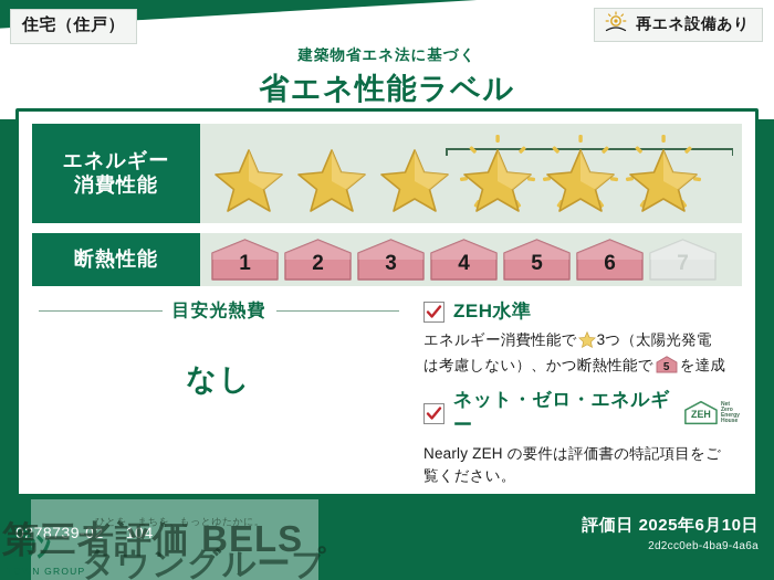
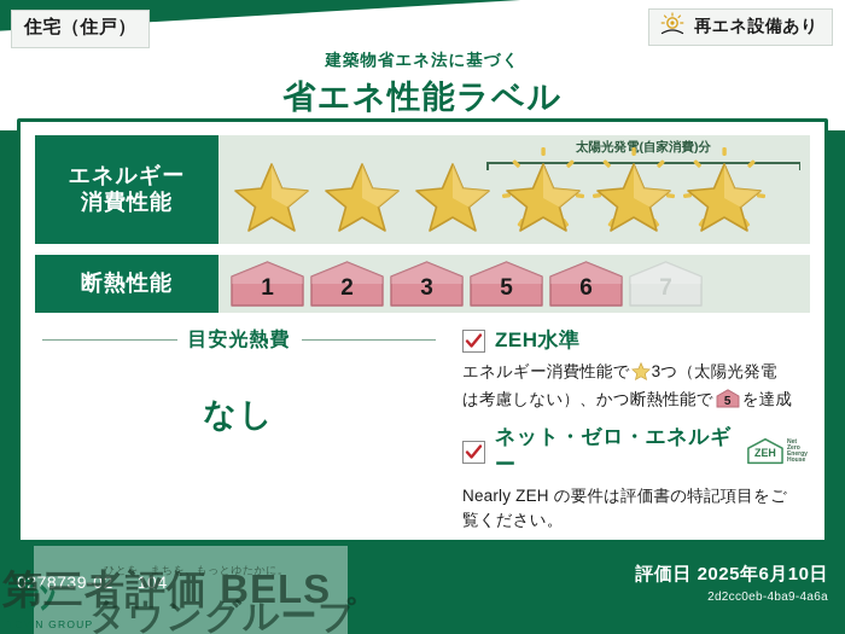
  住宅（住戸）
  再エネ設備あり
  建築物省エネ法に基づく
  省エネ性能ラベル
  エネルギー
  消費性能
+ 太陽光発電(自家消費)分
  断熱性能
  1
  2
  3
- 4
  5
  6
  7
  目安光熱費
  なし
  ZEH水準
  エネルギー消費性能で 3つ（太陽光発電
  は考慮しない）、かつ断熱性能で
  5
  を達成
  ネット・ゼロ・エネルギー
  ZEH
  Nearly ZEH の要件は評価書の特記項目をご
  覧ください。
  0278739-02
  104
  評価日 2025年6月10日
  2d2cc0eb-4ba9-4a6a
  ﾀｳﾝ
  TOWN GROUP
  ひとを、まちを、もっとゆたかに。
  第三者評価 BELS
  タウングループ
